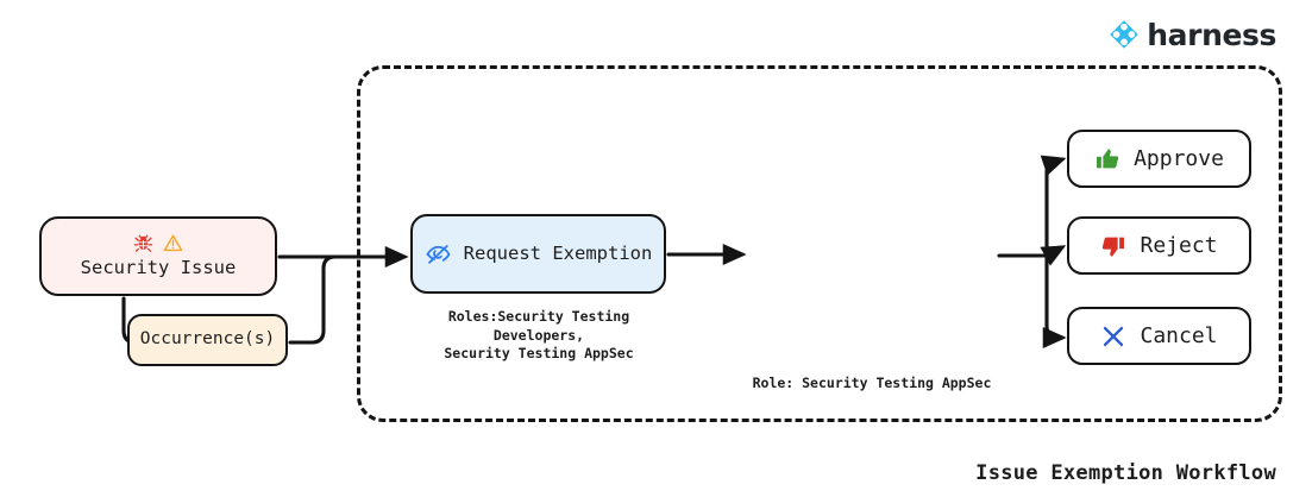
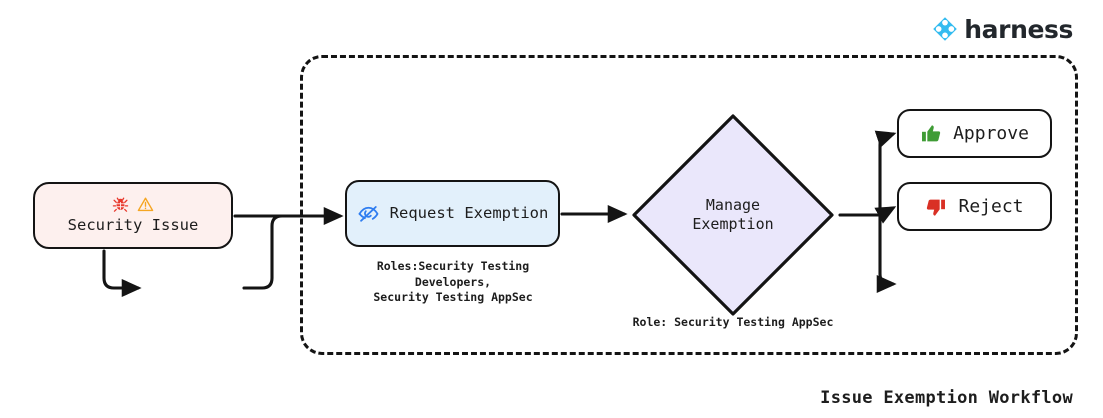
  harness
  Security Issue
- Occurrence(s)
  Request Exemption
  Roles:Security Testing Developers,
  Security Testing AppSec
+ Manage
+ Exemption
  Role: Security Testing AppSec
  Approve
  Reject
- Cancel
  Issue Exemption Workflow
